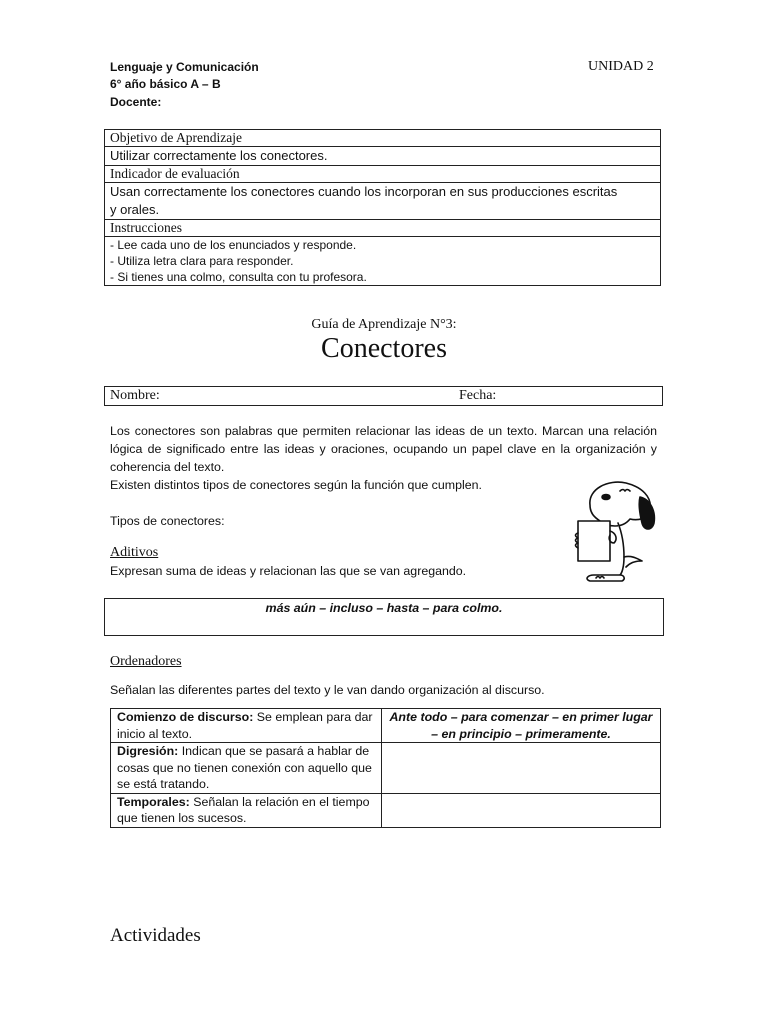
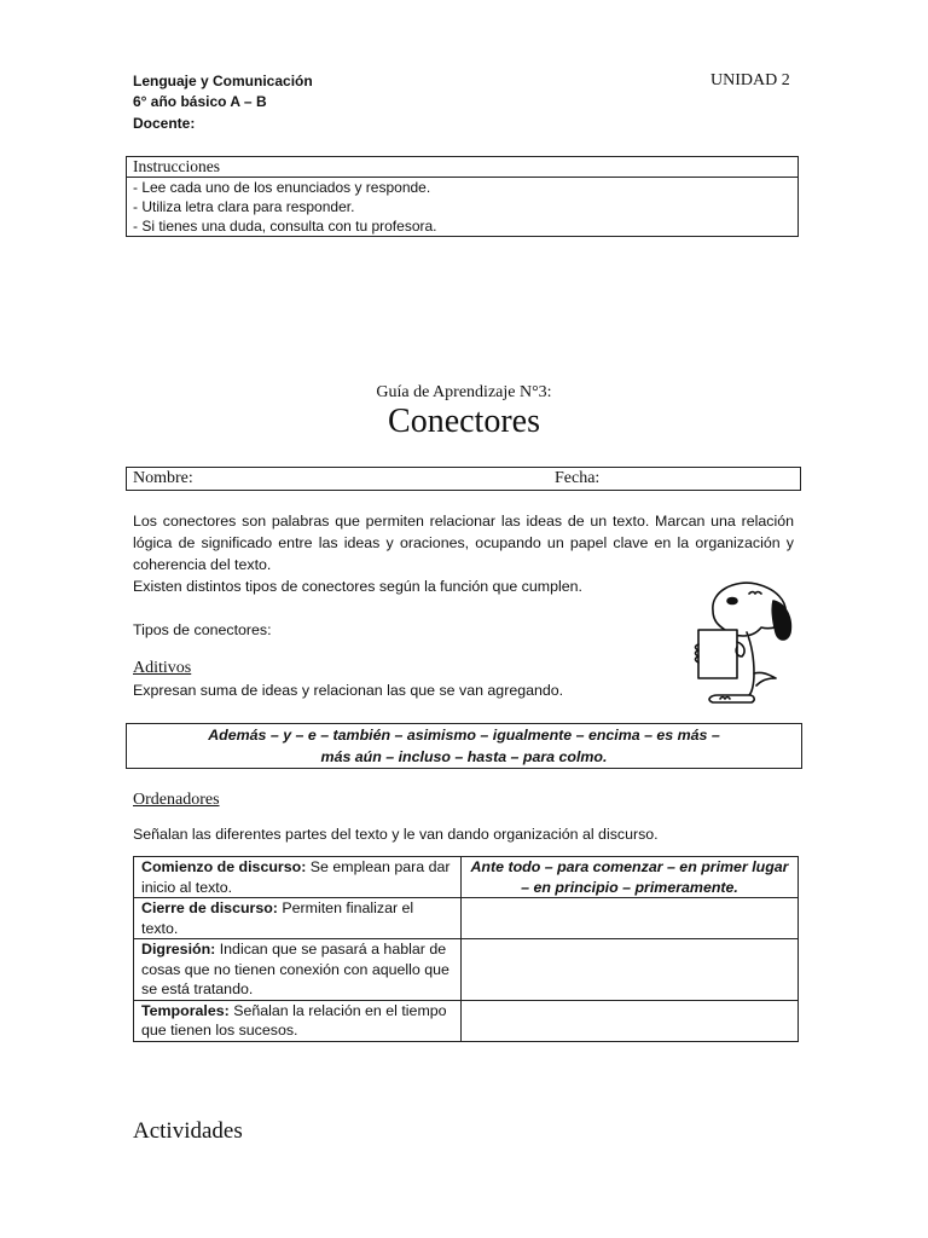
  Lenguaje y Comunicación
  6° año básico A – B
  Docente:
  UNIDAD 2
- Objetivo de Aprendizaje
- Utilizar correctamente los conectores.
- Indicador de evaluación
- Usan correctamente los conectores cuando los incorporan en sus producciones escritas y orales.
  Instrucciones
- - Lee cada uno de los enunciados y responde. - Utiliza letra clara para responder. - Si tienes una colmo, consulta con tu profesora.
+ - Lee cada uno de los enunciados y responde. - Utiliza letra clara para responder. - Si tienes una duda, consulta con tu profesora.
  Guía de Aprendizaje N°3:
  Conectores
  Nombre:
  Fecha:
  Los conectores son palabras que permiten relacionar las ideas de un texto. Marcan una relación lógica de significado entre las ideas y oraciones, ocupando un papel clave en la organización y coherencia del texto.
  Existen distintos tipos de conectores según la función que cumplen.
  Tipos de conectores:
  Aditivos
  Expresan suma de ideas y relacionan las que se van agregando.
+ Además – y – e – también – asimismo – igualmente – encima – es más –
  más aún – incluso – hasta – para colmo.
  Ordenadores
  Señalan las diferentes partes del texto y le van dando organización al discurso.
  Comienzo de discurso: Se emplean para dar inicio al texto.	Ante todo – para comenzar – en primer lugar – en principio – primeramente.
+ Cierre de discurso: Permiten finalizar el texto.
  Digresión: Indican que se pasará a hablar de cosas que no tienen conexión con aquello que se está tratando.
  Temporales: Señalan la relación en el tiempo que tienen los sucesos.
  Actividades
